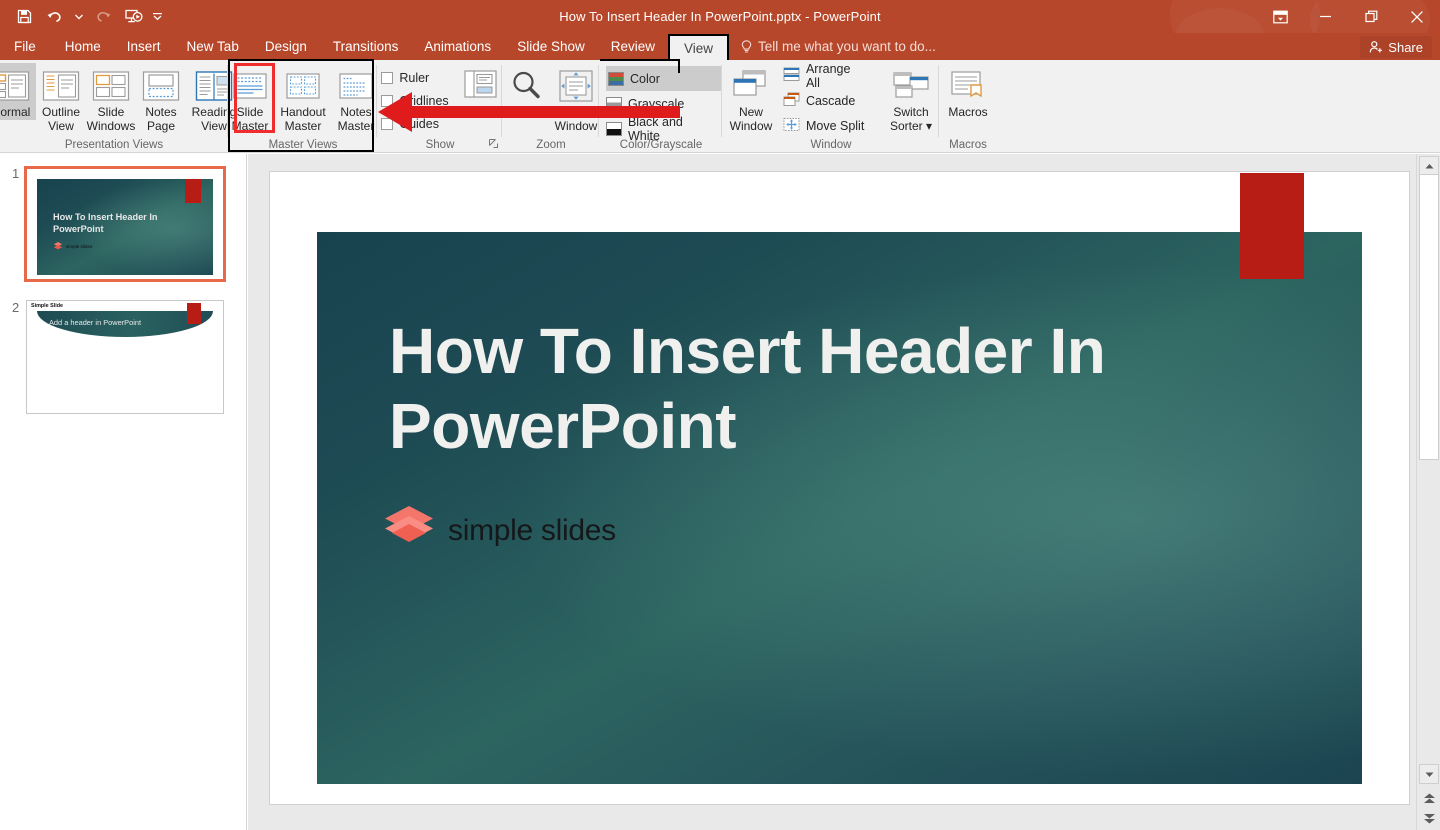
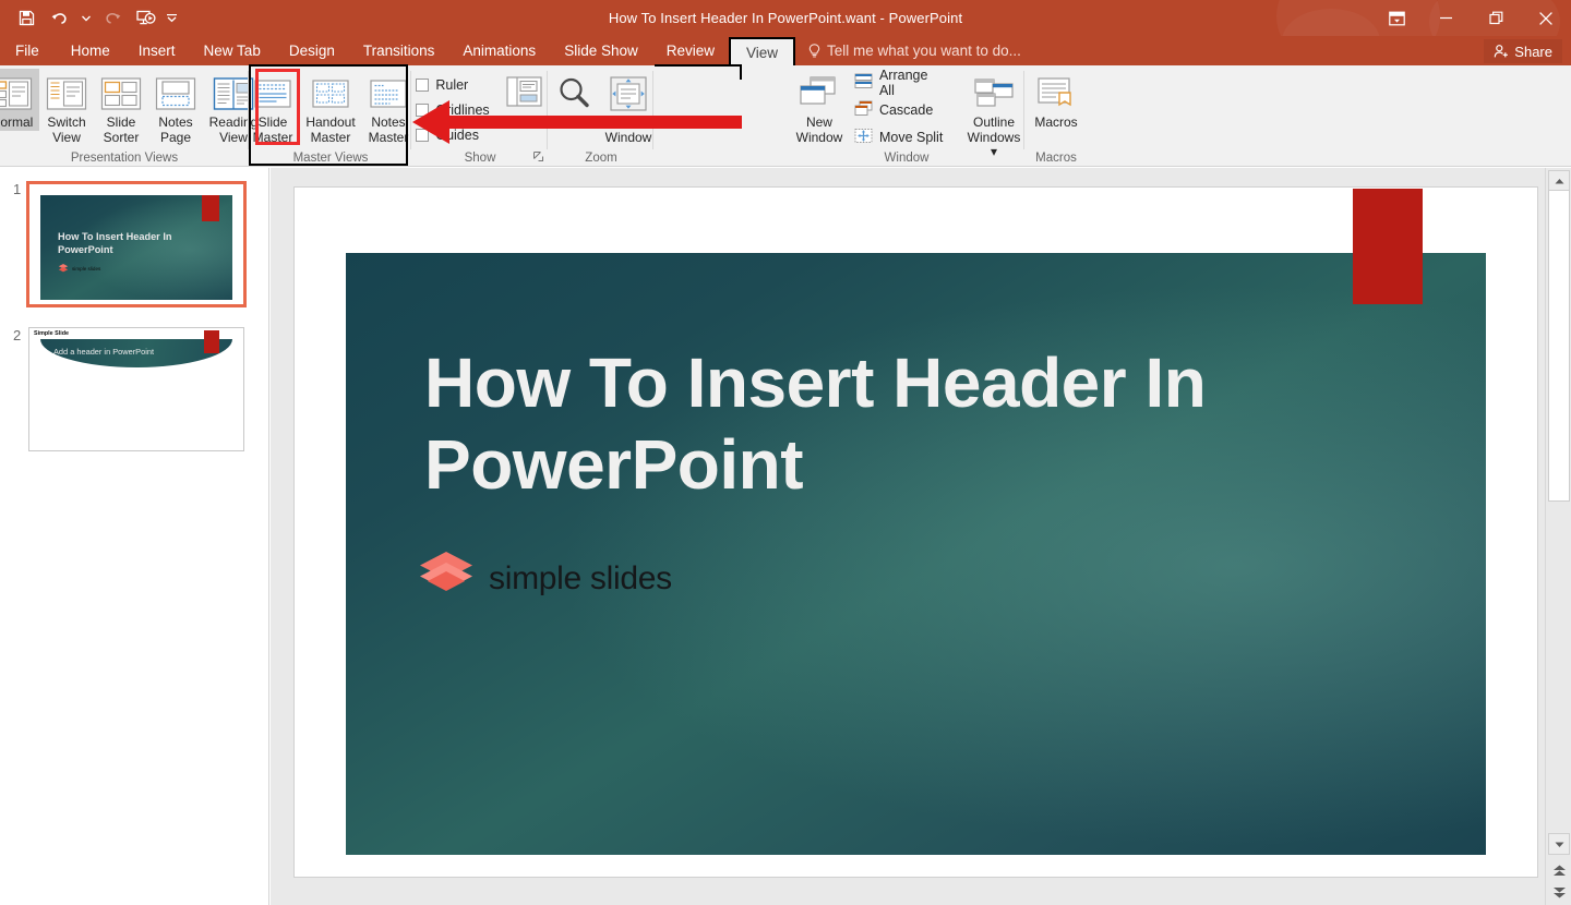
- How To Insert Header In PowerPoint.pptx - PowerPoint
+ How To Insert Header In PowerPoint.want - PowerPoint
  File
  Home
  Insert
  New Tab
  Design
  Transitions
  Animations
  Slide Show
  Review
  View
  Tell me what you want to do...
  Share
  ormal
- Outline
+ Switch
  View
  Slide
- Windows
+ Sorter
  Notes
  Page
  Readig
  View
  Presentation Views
  Slide
  Master
  Handout
  Master
  Notes
  Master
  Master Views
  Ruler
  idlines
  uides
  Show
  Window
  Zoom
- Color
- Grayscale
- Black and White
- Color/Grayscale
  New
  Window
  Arrange All
  Cascade
  Move Split
- Switch
+ Outline
- Sorter ▾
+ Windows ▾
  Window
  Macros
  Macros
  1
  How To Insert Header In PowerPoint
  2
  Add a header in PowerPoint
  How To Insert Header In PowerPoint
  simple slides
